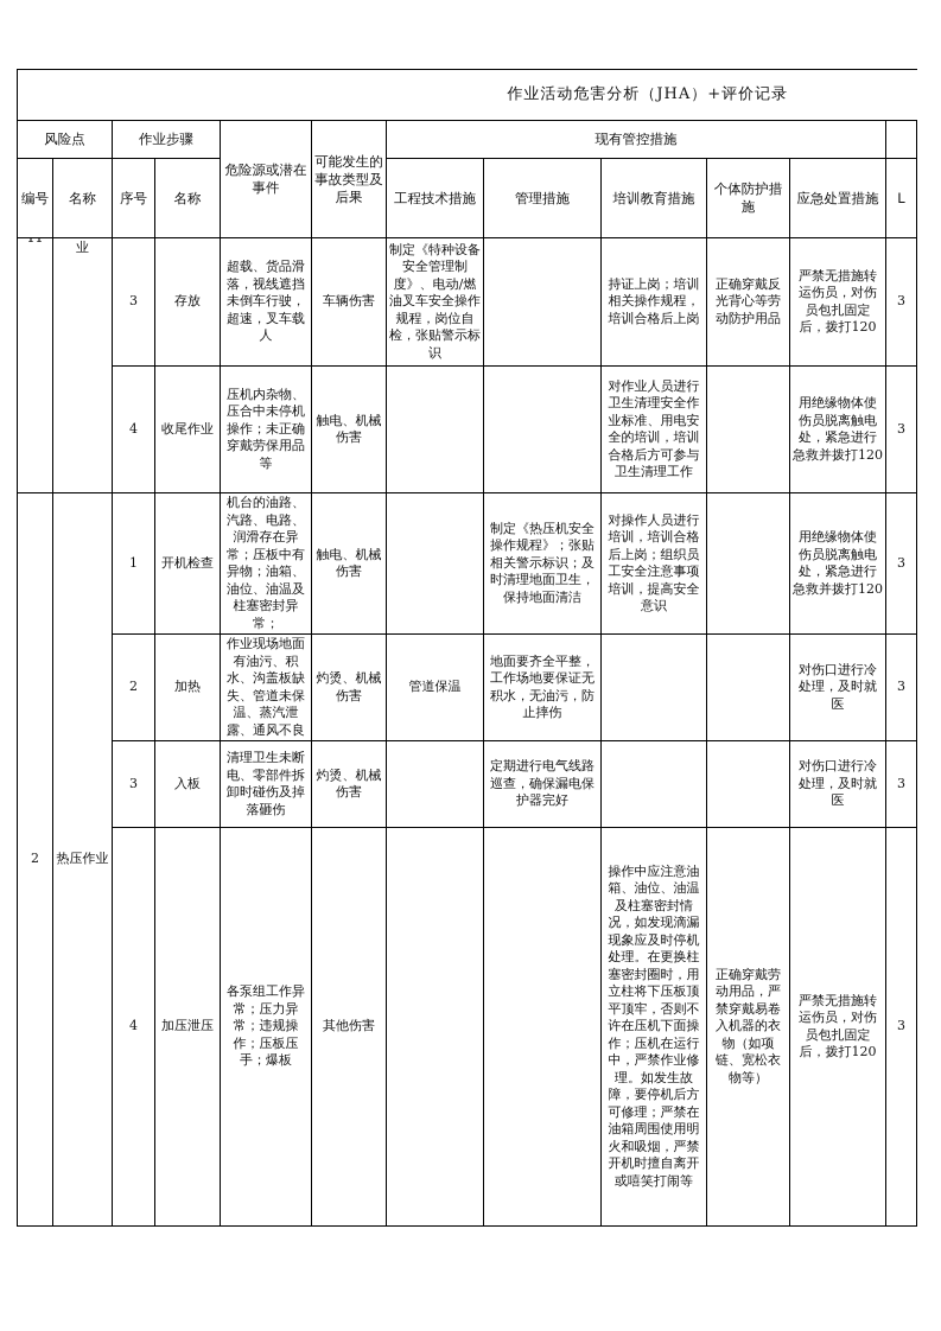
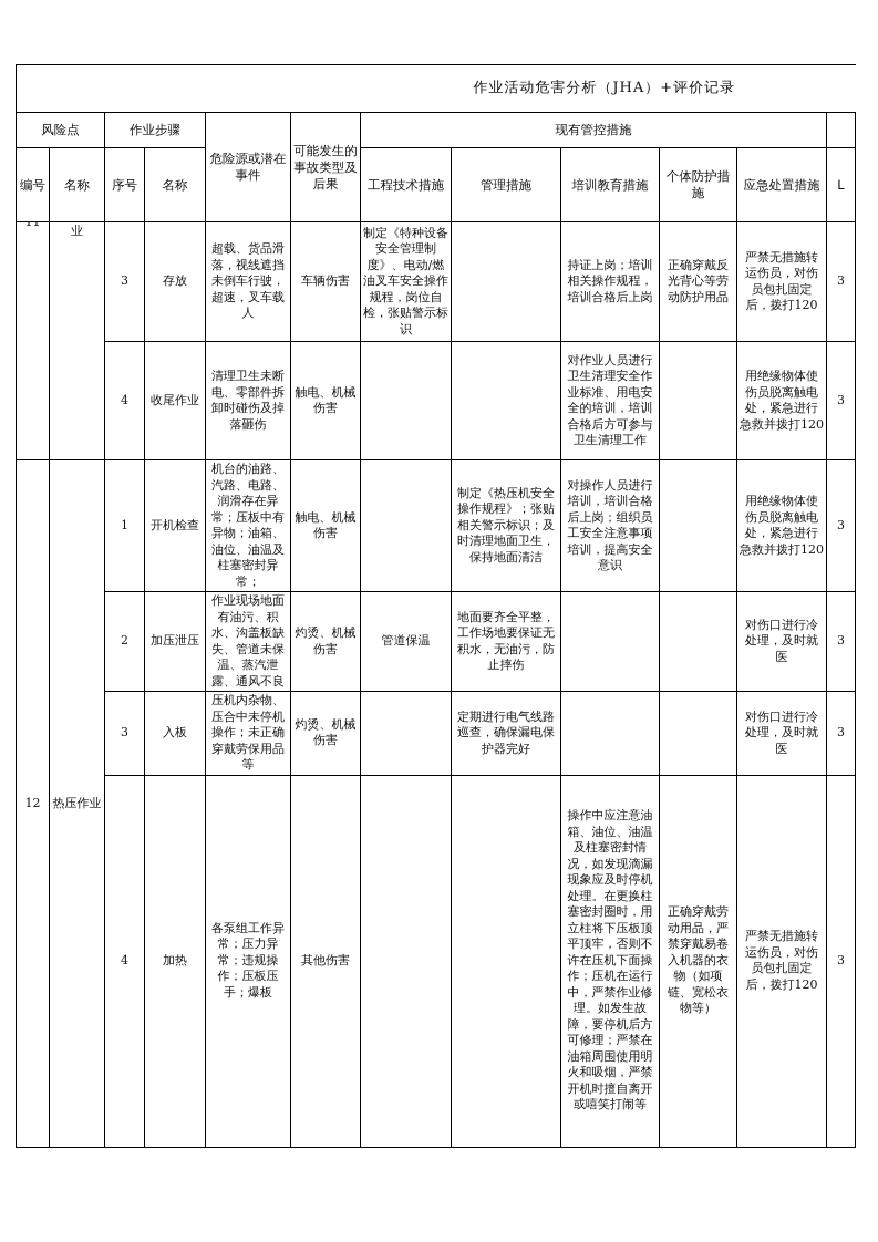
  作业活动危害分析（JHA）+评价记录
  风险点	作业步骤	危险源或潜在事件	可能发生的事故类型及后果	现有管控措施
  编号	名称	序号	名称	工程技术措施	管理措施	培训教育措施	个体防护措施	应急处置措施	L
  11	业	3	存放	超载、货品滑落，视线遮挡未倒车行驶，超速，叉车载人	车辆伤害	制定《特种设备安全管理制度》、电动/燃油叉车安全操作规程，岗位自检，张贴警示标识		持证上岗；培训相关操作规程，培训合格后上岗	正确穿戴反光背心等劳动防护用品	严禁无措施转运伤员，对伤员包扎固定后，拨打120	3
- 4	收尾作业	压机内杂物、压合中未停机操作；未正确穿戴劳保用品等	触电、机械伤害			对作业人员进行卫生清理安全作业标准、用电安全的培训，培训合格后方可参与卫生清理工作		用绝缘物体使伤员脱离触电处，紧急进行急救并拨打120	3
+ 4	收尾作业	清理卫生未断电、零部件拆卸时碰伤及掉落砸伤	触电、机械伤害			对作业人员进行卫生清理安全作业标准、用电安全的培训，培训合格后方可参与卫生清理工作		用绝缘物体使伤员脱离触电处，紧急进行急救并拨打120	3
- 2	热压作业	1	开机检查	机台的油路、汽路、电路、润滑存在异常；压板中有异物；油箱、油位、油温及柱塞密封异常；	触电、机械伤害		制定《热压机安全操作规程》；张贴相关警示标识；及时清理地面卫生，保持地面清洁	对操作人员进行培训，培训合格后上岗；组织员工安全注意事项培训，提高安全意识		用绝缘物体使伤员脱离触电处，紧急进行急救并拨打120	3
+ 12	热压作业	1	开机检查	机台的油路、汽路、电路、润滑存在异常；压板中有异物；油箱、油位、油温及柱塞密封异常；	触电、机械伤害		制定《热压机安全操作规程》；张贴相关警示标识；及时清理地面卫生，保持地面清洁	对操作人员进行培训，培训合格后上岗；组织员工安全注意事项培训，提高安全意识		用绝缘物体使伤员脱离触电处，紧急进行急救并拨打120	3
- 2	加热	作业现场地面有油污、积水、沟盖板缺失、管道未保温、蒸汽泄露、通风不良	灼烫、机械伤害	管道保温	地面要齐全平整，工作场地要保证无积水，无油污，防止摔伤			对伤口进行冷处理，及时就医	3
+ 2	加压泄压	作业现场地面有油污、积水、沟盖板缺失、管道未保温、蒸汽泄露、通风不良	灼烫、机械伤害	管道保温	地面要齐全平整，工作场地要保证无积水，无油污，防止摔伤			对伤口进行冷处理，及时就医	3
- 3	入板	清理卫生未断电、零部件拆卸时碰伤及掉落砸伤	灼烫、机械伤害		定期进行电气线路巡查，确保漏电保护器完好			对伤口进行冷处理，及时就医	3
+ 3	入板	压机内杂物、压合中未停机操作；未正确穿戴劳保用品等	灼烫、机械伤害		定期进行电气线路巡查，确保漏电保护器完好			对伤口进行冷处理，及时就医	3
- 4	加压泄压	各泵组工作异常；压力异常；违规操作；压板压手；爆板	其他伤害			操作中应注意油箱、油位、油温及柱塞密封情况，如发现滴漏现象应及时停机处理。在更换柱塞密封圈时，用立柱将下压板顶平顶牢，否则不许在压机下面操作；压机在运行中，严禁作业修理。如发生故障，要停机后方可修理；严禁在油箱周围使用明火和吸烟，严禁开机时擅自离开或嘻笑打闹等	正确穿戴劳动用品，严禁穿戴易卷入机器的衣物（如项链、宽松衣物等）	严禁无措施转运伤员，对伤员包扎固定后，拨打120	3
+ 4	加热	各泵组工作异常；压力异常；违规操作；压板压手；爆板	其他伤害			操作中应注意油箱、油位、油温及柱塞密封情况，如发现滴漏现象应及时停机处理。在更换柱塞密封圈时，用立柱将下压板顶平顶牢，否则不许在压机下面操作；压机在运行中，严禁作业修理。如发生故障，要停机后方可修理；严禁在油箱周围使用明火和吸烟，严禁开机时擅自离开或嘻笑打闹等	正确穿戴劳动用品，严禁穿戴易卷入机器的衣物（如项链、宽松衣物等）	严禁无措施转运伤员，对伤员包扎固定后，拨打120	3
